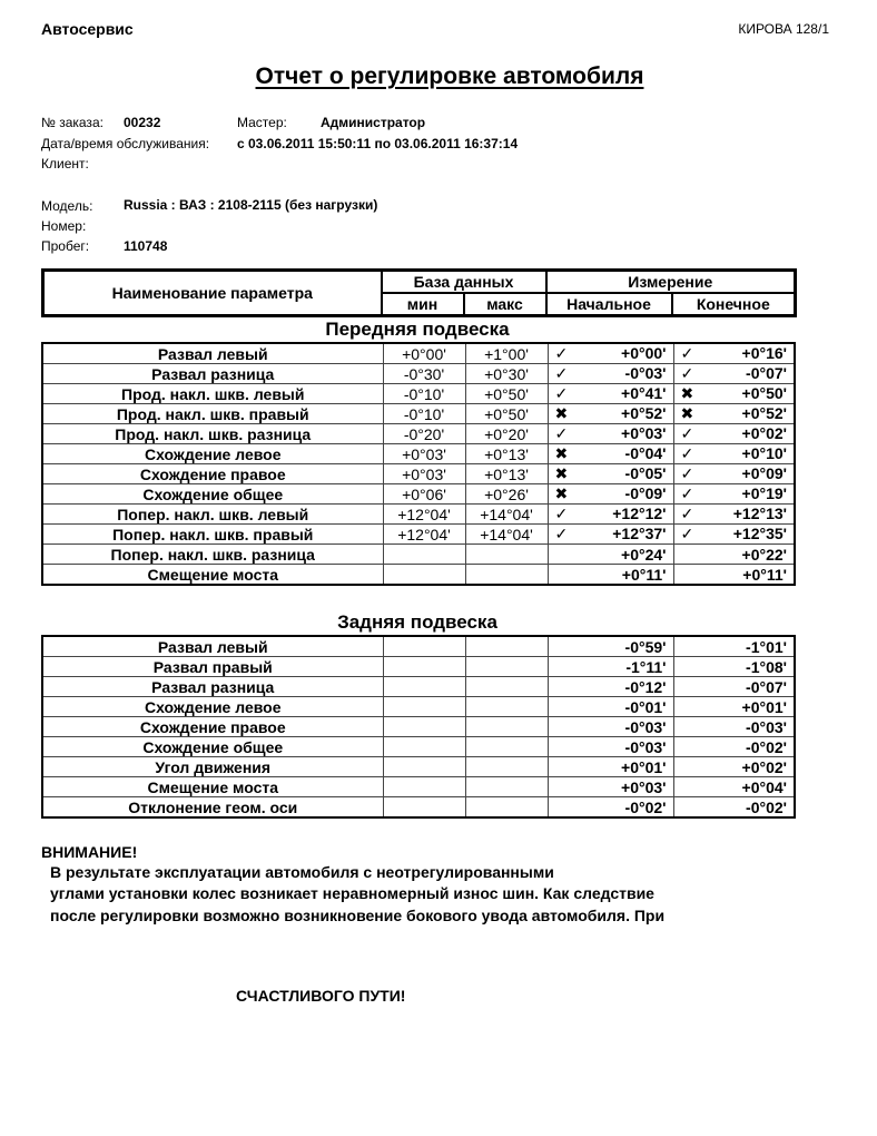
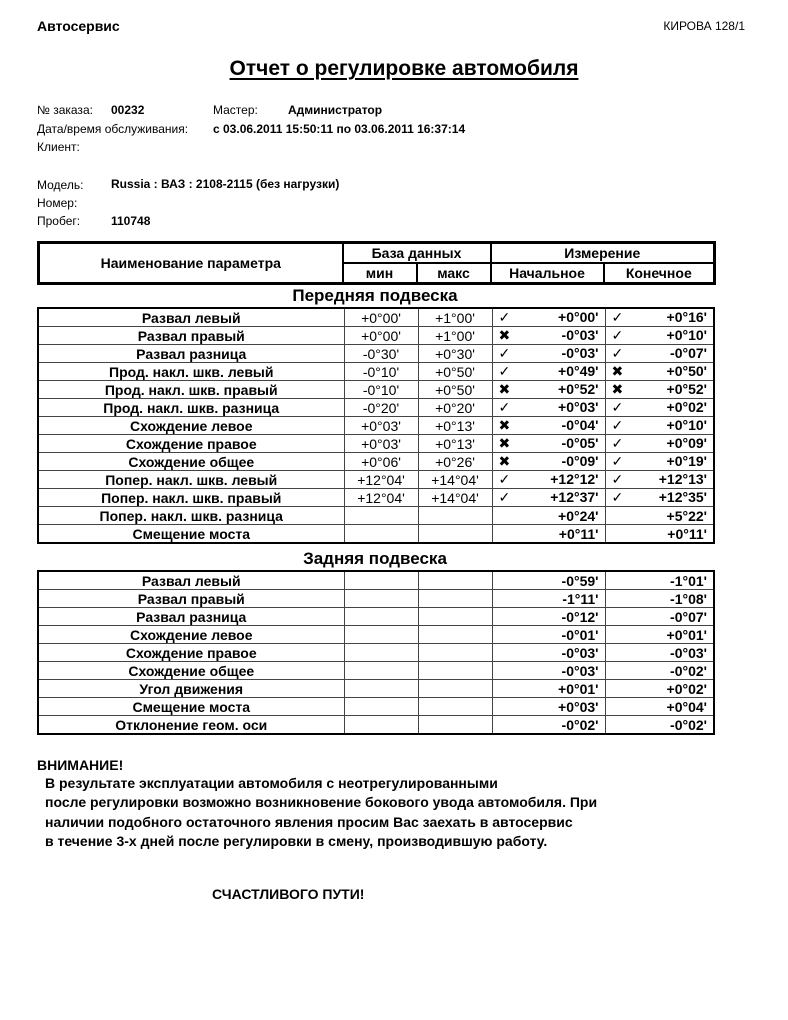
  Автосервис
  КИРОВА 128/1
  Отчет о регулировке автомобиля
  № заказа:
  00232
  Мастер:
  Администратор
  Дата/время обслуживания:
  с 03.06.2011 15:50:11 по 03.06.2011 16:37:14
  Клиент:
  Модель:
  Russia : ВАЗ : 2108-2115 (без нагрузки)
  Номер:
  Пробег:
  110748
  Наименование параметра	База данных	Измерение
  мин	макс	Начальное	Конечное
  Передняя подвеска
  Развал левый	+0°00'	+1°00'	✓ +0°00'	✓ +0°16'
+ Развал правый	+0°00'	+1°00'	✖ -0°03'	✓ +0°10'
  Развал разница	-0°30'	+0°30'	✓ -0°03'	✓ -0°07'
- Прод. накл. шкв. левый	-0°10'	+0°50'	✓ +0°41'	✖ +0°50'
+ Прод. накл. шкв. левый	-0°10'	+0°50'	✓ +0°49'	✖ +0°50'
  Прод. накл. шкв. правый	-0°10'	+0°50'	✖ +0°52'	✖ +0°52'
  Прод. накл. шкв. разница	-0°20'	+0°20'	✓ +0°03'	✓ +0°02'
  Схождение левое	+0°03'	+0°13'	✖ -0°04'	✓ +0°10'
  Схождение правое	+0°03'	+0°13'	✖ -0°05'	✓ +0°09'
  Схождение общее	+0°06'	+0°26'	✖ -0°09'	✓ +0°19'
  Попер. накл. шкв. левый	+12°04'	+14°04'	✓ +12°12'	✓ +12°13'
  Попер. накл. шкв. правый	+12°04'	+14°04'	✓ +12°37'	✓ +12°35'
- Попер. накл. шкв. разница			+0°24'	+0°22'
+ Попер. накл. шкв. разница			+0°24'	+5°22'
  Смещение моста			+0°11'	+0°11'
  Задняя подвеска
  Развал левый			-0°59'	-1°01'
  Развал правый			-1°11'	-1°08'
  Развал разница			-0°12'	-0°07'
  Схождение левое			-0°01'	+0°01'
  Схождение правое			-0°03'	-0°03'
  Схождение общее			-0°03'	-0°02'
  Угол движения			+0°01'	+0°02'
  Смещение моста			+0°03'	+0°04'
  Отклонение геом. оси			-0°02'	-0°02'
  ВНИМАНИЕ!
  В результате эксплуатации автомобиля с неотрегулированными
- углами установки колес возникает неравномерный износ шин. Как следствие
  после регулировки возможно возникновение бокового увода автомобиля. При
+ наличии подобного остаточного явления просим Вас заехать в автосервис
+ в течение 3-х дней после регулировки в смену, производившую работу.
  СЧАСТЛИВОГО ПУТИ!
